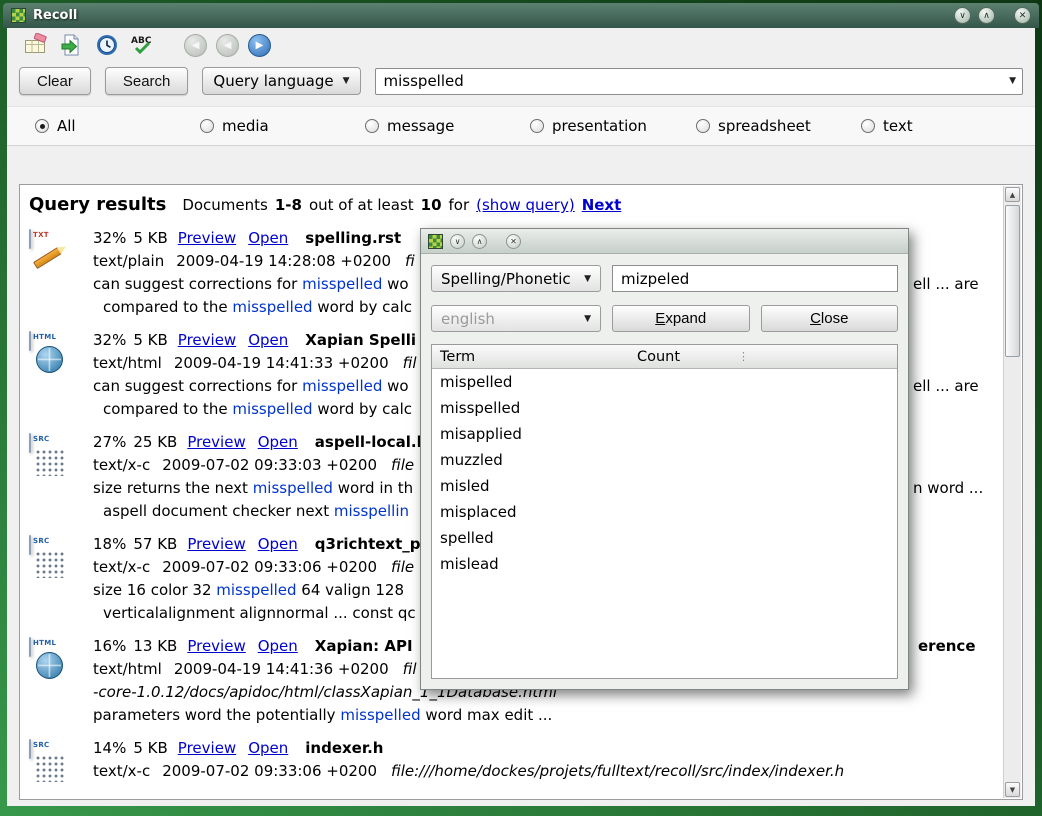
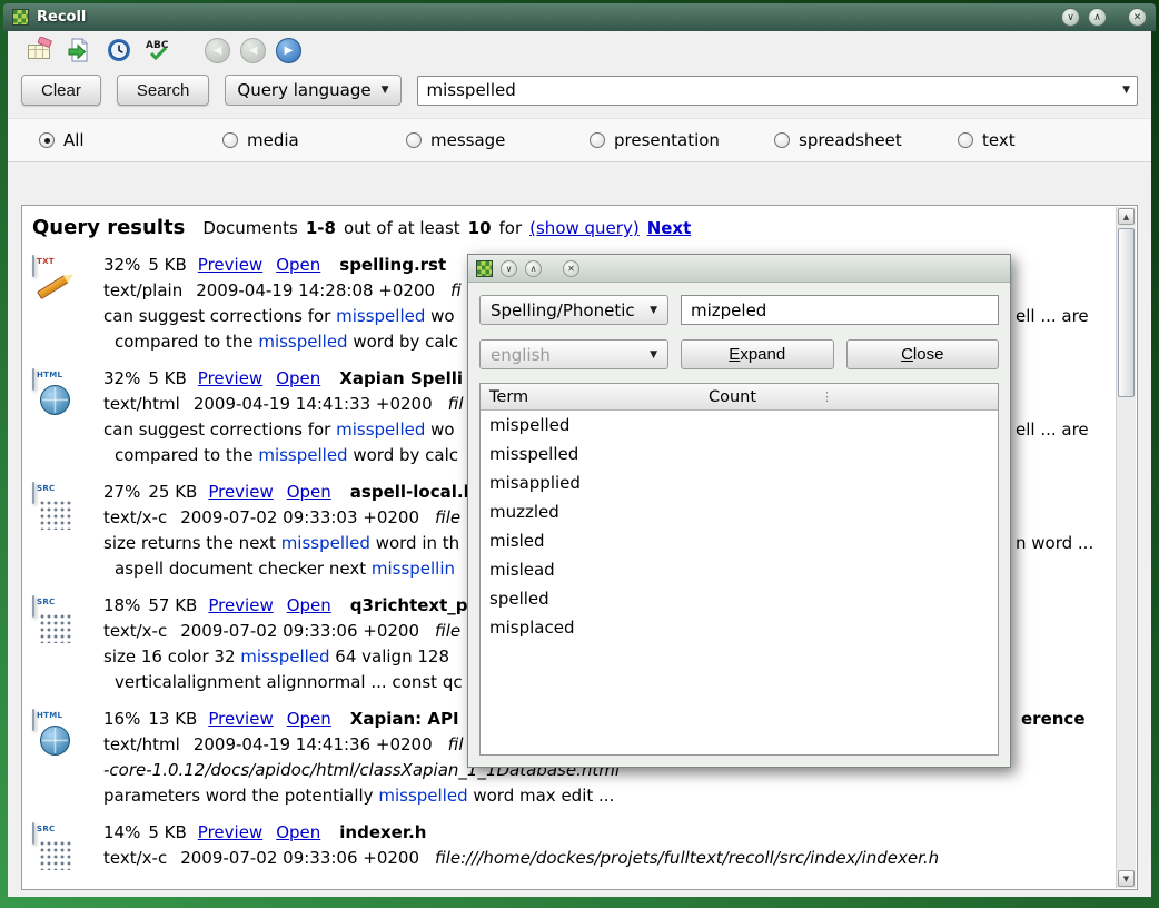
  Recoll
  ∨
  ∧
  ✕
  ABC
  ◀
  ◀
  ▶
  Clear
  Search
  Query language
  ▼
  misspelled
  ▼
  All
  media
  message
  presentation
  spreadsheet
  text
  Query results
  Documents
  1-8
  out of at least
  10
  for
  (show query)
  Next
  TXT
  32% 5 KB Preview Open spelling.rst
  text/plain 2009-04-19 14:28:08 +0200 fi
  can suggest corrections for misspelled wo
  ell ... are
  compared to the misspelled word by calc
  HTML
  32% 5 KB Preview Open Xapian Spelli
  text/html 2009-04-19 14:41:33 +0200 fil
  can suggest corrections for misspelled wo
  ell ... are
  compared to the misspelled word by calc
  SRC
  27% 25 KB Preview Open aspell-local.
  text/x-c 2009-07-02 09:33:03 +0200 file
  size returns the next misspelled word in th
  n word ...
  aspell document checker next misspellin
  SRC
  18% 57 KB Preview Open q3richtext_p
  text/x-c 2009-07-02 09:33:06 +0200 file
  size 16 color 32 misspelled 64 valign 128
  verticalalignment alignnormal ... const qc
  HTML
  16% 13 KB Preview Open Xapian: API
  erence
  text/html 2009-04-19 14:41:36 +0200 fil
  -core-1.0.12/docs/apidoc/html/classXapian_1_1Database.html
  parameters word the potentially misspelled word max edit ...
  SRC
  14% 5 KB Preview Open indexer.h
  text/x-c 2009-07-02 09:33:06 +0200 file:///home/dockes/projets/fulltext/recoll/src/index/indexer.h
  ▲
  ▼
  ∨
  ∧
  ✕
  Spelling/Phonetic
  ▼
  mizpeled
  english
  ▼
  Expand
  Close
  Term
  Count
  ⋮
  mispelled
  misspelled
  misapplied
  muzzled
  misled
- misplaced
+ mislead
  spelled
- mislead
+ misplaced
